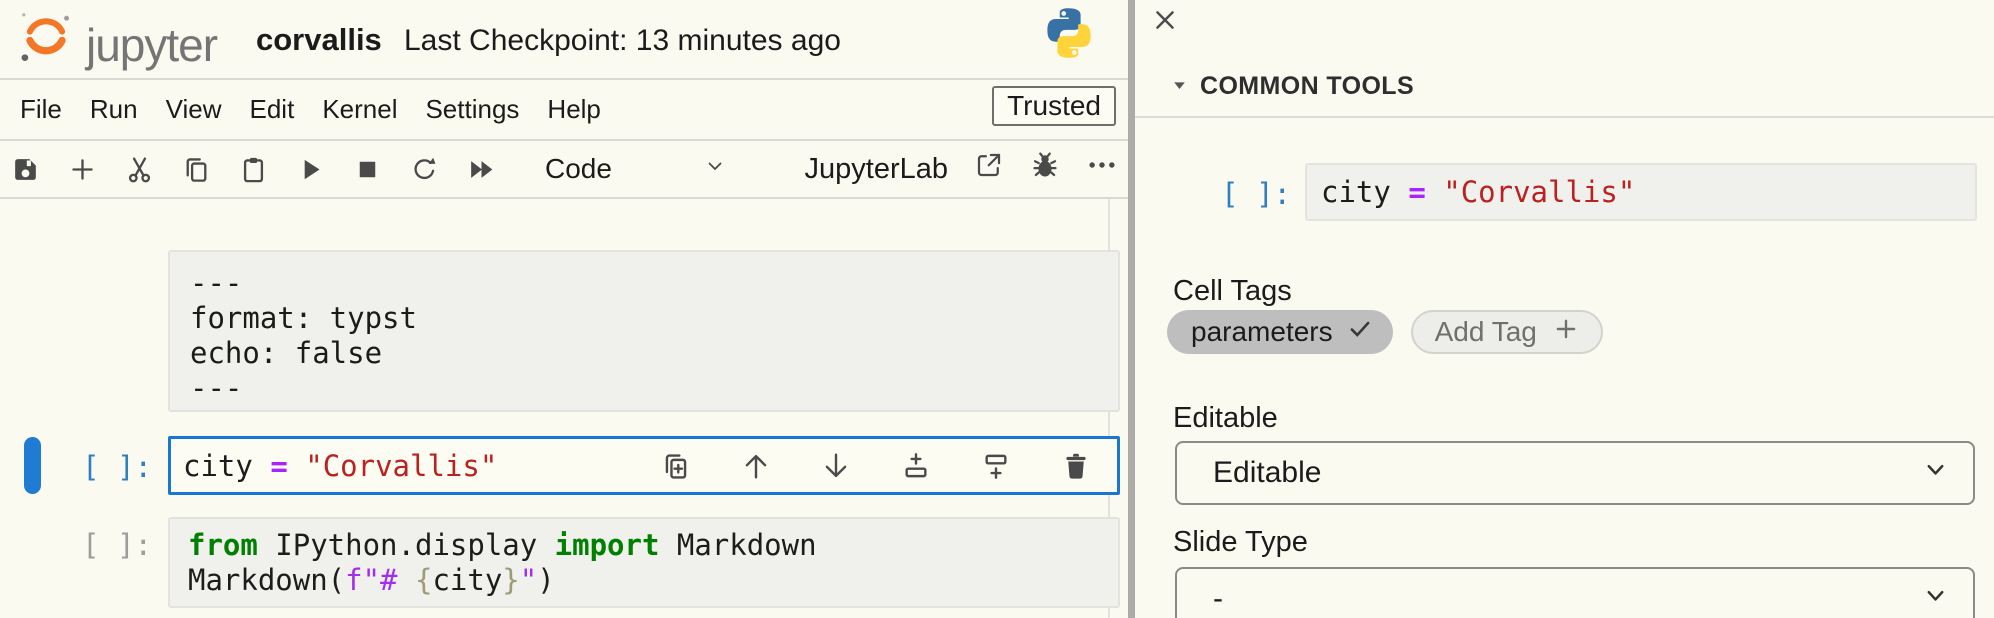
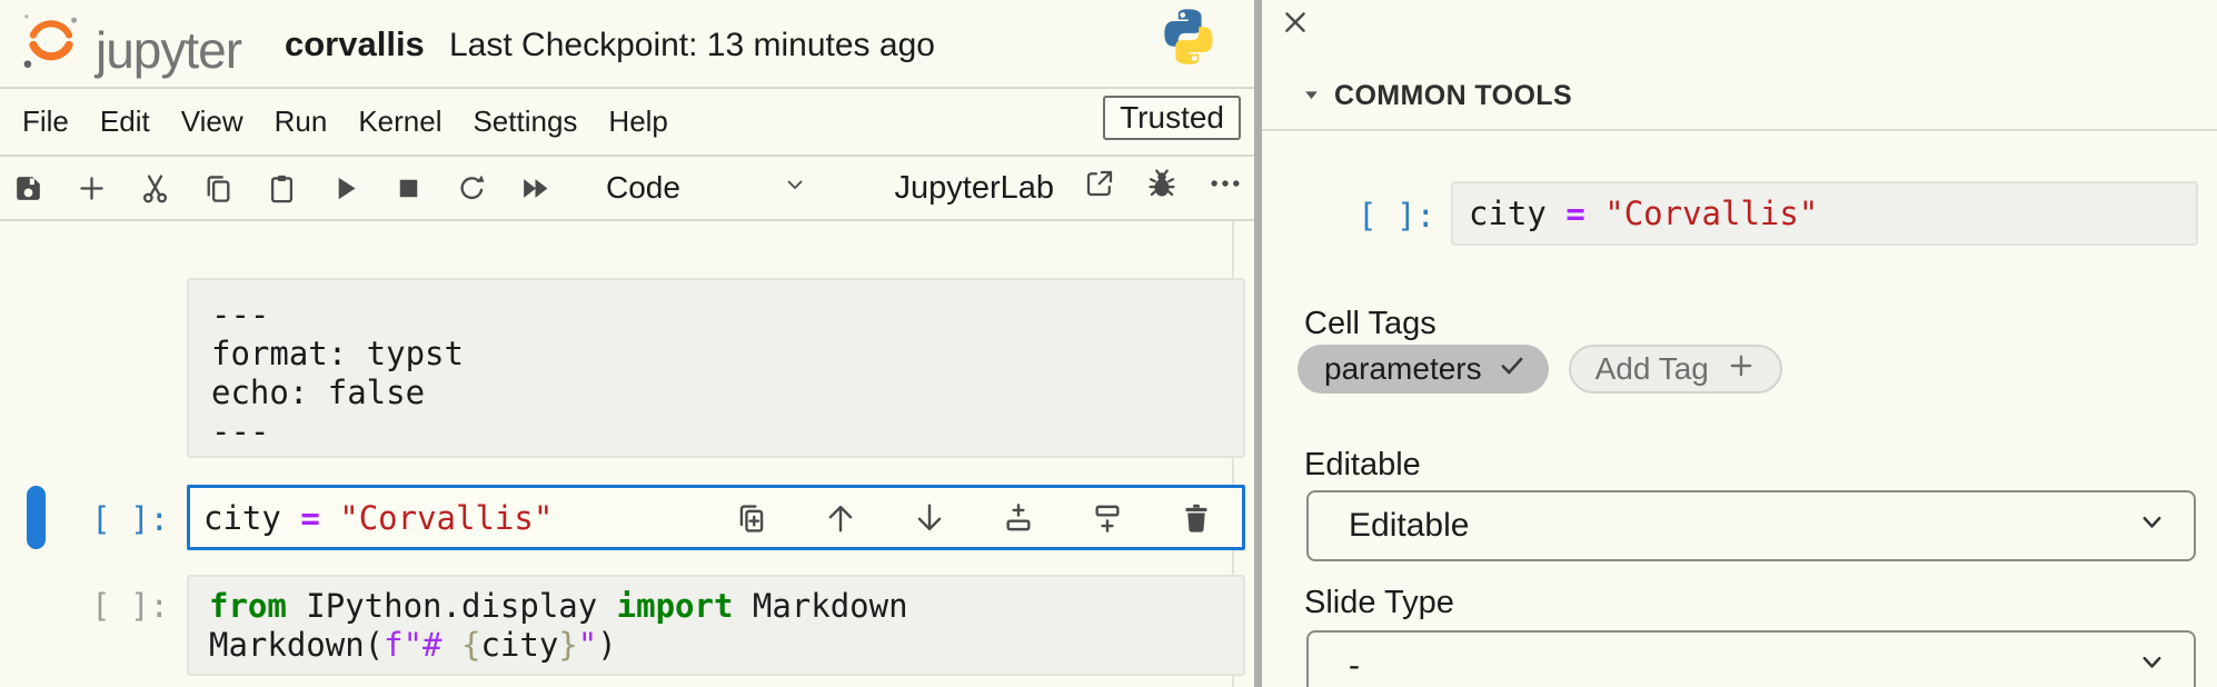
  jupyter
  corvallis
  Last Checkpoint: 13 minutes ago
  File
- Run
+ Edit
  View
- Edit
+ Run
  Kernel
  Settings
  Help
  Trusted
  Code
  JupyterLab
  ---
  format: typst
  echo: false
  ---
  [ ]:
  city = "Corvallis"
  [ ]:
  from IPython.display import Markdown
  Markdown(f"# {city}")
  COMMON TOOLS
  [ ]:
  city = "Corvallis"
  Cell Tags
  parameters
  Add Tag
  Editable
  Editable
  Slide Type
  -
